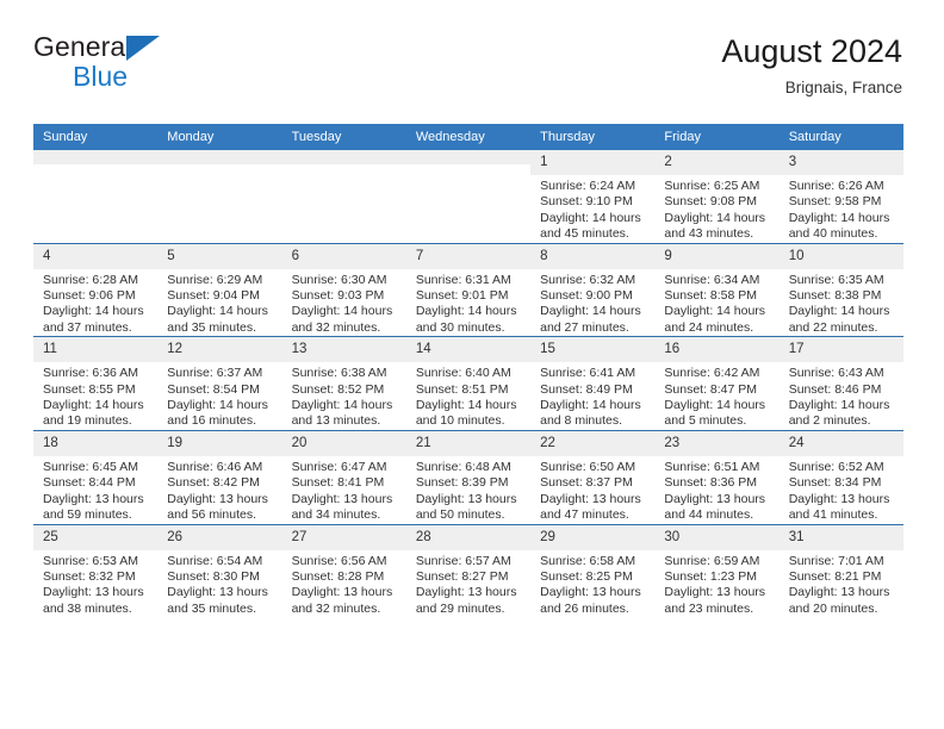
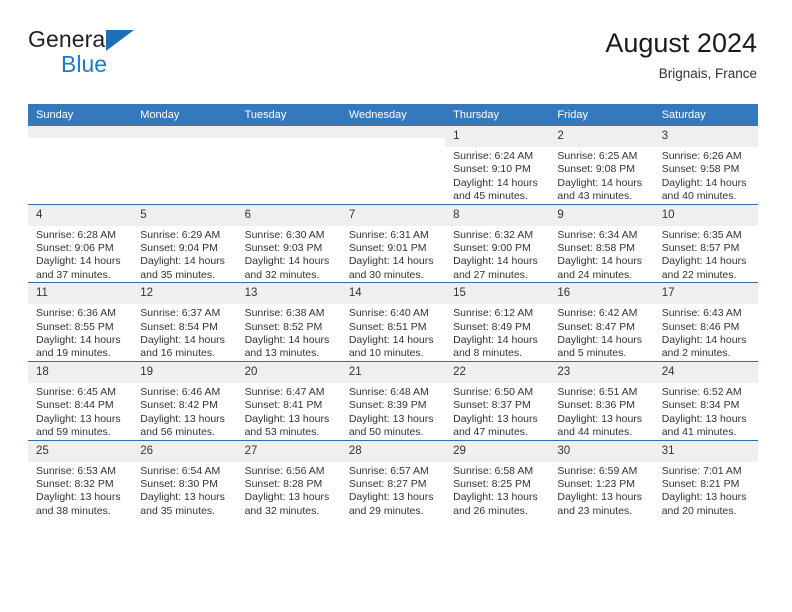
  General
  Blue
  August 2024
  Brignais, France
  Sunday	Monday	Tuesday	Wednesday	Thursday	Friday	Saturday
  				1Sunrise: 6:24 AMSunset: 9:10 PMDaylight: 14 hoursand 45 minutes.	2Sunrise: 6:25 AMSunset: 9:08 PMDaylight: 14 hoursand 43 minutes.	3Sunrise: 6:26 AMSunset: 9:58 PMDaylight: 14 hoursand 40 minutes.
- 4Sunrise: 6:28 AMSunset: 9:06 PMDaylight: 14 hoursand 37 minutes.	5Sunrise: 6:29 AMSunset: 9:04 PMDaylight: 14 hoursand 35 minutes.	6Sunrise: 6:30 AMSunset: 9:03 PMDaylight: 14 hoursand 32 minutes.	7Sunrise: 6:31 AMSunset: 9:01 PMDaylight: 14 hoursand 30 minutes.	8Sunrise: 6:32 AMSunset: 9:00 PMDaylight: 14 hoursand 27 minutes.	9Sunrise: 6:34 AMSunset: 8:58 PMDaylight: 14 hoursand 24 minutes.	10Sunrise: 6:35 AMSunset: 8:38 PMDaylight: 14 hoursand 22 minutes.
+ 4Sunrise: 6:28 AMSunset: 9:06 PMDaylight: 14 hoursand 37 minutes.	5Sunrise: 6:29 AMSunset: 9:04 PMDaylight: 14 hoursand 35 minutes.	6Sunrise: 6:30 AMSunset: 9:03 PMDaylight: 14 hoursand 32 minutes.	7Sunrise: 6:31 AMSunset: 9:01 PMDaylight: 14 hoursand 30 minutes.	8Sunrise: 6:32 AMSunset: 9:00 PMDaylight: 14 hoursand 27 minutes.	9Sunrise: 6:34 AMSunset: 8:58 PMDaylight: 14 hoursand 24 minutes.	10Sunrise: 6:35 AMSunset: 8:57 PMDaylight: 14 hoursand 22 minutes.
- 11Sunrise: 6:36 AMSunset: 8:55 PMDaylight: 14 hoursand 19 minutes.	12Sunrise: 6:37 AMSunset: 8:54 PMDaylight: 14 hoursand 16 minutes.	13Sunrise: 6:38 AMSunset: 8:52 PMDaylight: 14 hoursand 13 minutes.	14Sunrise: 6:40 AMSunset: 8:51 PMDaylight: 14 hoursand 10 minutes.	15Sunrise: 6:41 AMSunset: 8:49 PMDaylight: 14 hoursand 8 minutes.	16Sunrise: 6:42 AMSunset: 8:47 PMDaylight: 14 hoursand 5 minutes.	17Sunrise: 6:43 AMSunset: 8:46 PMDaylight: 14 hoursand 2 minutes.
+ 11Sunrise: 6:36 AMSunset: 8:55 PMDaylight: 14 hoursand 19 minutes.	12Sunrise: 6:37 AMSunset: 8:54 PMDaylight: 14 hoursand 16 minutes.	13Sunrise: 6:38 AMSunset: 8:52 PMDaylight: 14 hoursand 13 minutes.	14Sunrise: 6:40 AMSunset: 8:51 PMDaylight: 14 hoursand 10 minutes.	15Sunrise: 6:12 AMSunset: 8:49 PMDaylight: 14 hoursand 8 minutes.	16Sunrise: 6:42 AMSunset: 8:47 PMDaylight: 14 hoursand 5 minutes.	17Sunrise: 6:43 AMSunset: 8:46 PMDaylight: 14 hoursand 2 minutes.
- 18Sunrise: 6:45 AMSunset: 8:44 PMDaylight: 13 hoursand 59 minutes.	19Sunrise: 6:46 AMSunset: 8:42 PMDaylight: 13 hoursand 56 minutes.	20Sunrise: 6:47 AMSunset: 8:41 PMDaylight: 13 hoursand 34 minutes.	21Sunrise: 6:48 AMSunset: 8:39 PMDaylight: 13 hoursand 50 minutes.	22Sunrise: 6:50 AMSunset: 8:37 PMDaylight: 13 hoursand 47 minutes.	23Sunrise: 6:51 AMSunset: 8:36 PMDaylight: 13 hoursand 44 minutes.	24Sunrise: 6:52 AMSunset: 8:34 PMDaylight: 13 hoursand 41 minutes.
+ 18Sunrise: 6:45 AMSunset: 8:44 PMDaylight: 13 hoursand 59 minutes.	19Sunrise: 6:46 AMSunset: 8:42 PMDaylight: 13 hoursand 56 minutes.	20Sunrise: 6:47 AMSunset: 8:41 PMDaylight: 13 hoursand 53 minutes.	21Sunrise: 6:48 AMSunset: 8:39 PMDaylight: 13 hoursand 50 minutes.	22Sunrise: 6:50 AMSunset: 8:37 PMDaylight: 13 hoursand 47 minutes.	23Sunrise: 6:51 AMSunset: 8:36 PMDaylight: 13 hoursand 44 minutes.	24Sunrise: 6:52 AMSunset: 8:34 PMDaylight: 13 hoursand 41 minutes.
  25Sunrise: 6:53 AMSunset: 8:32 PMDaylight: 13 hoursand 38 minutes.	26Sunrise: 6:54 AMSunset: 8:30 PMDaylight: 13 hoursand 35 minutes.	27Sunrise: 6:56 AMSunset: 8:28 PMDaylight: 13 hoursand 32 minutes.	28Sunrise: 6:57 AMSunset: 8:27 PMDaylight: 13 hoursand 29 minutes.	29Sunrise: 6:58 AMSunset: 8:25 PMDaylight: 13 hoursand 26 minutes.	30Sunrise: 6:59 AMSunset: 1:23 PMDaylight: 13 hoursand 23 minutes.	31Sunrise: 7:01 AMSunset: 8:21 PMDaylight: 13 hoursand 20 minutes.
